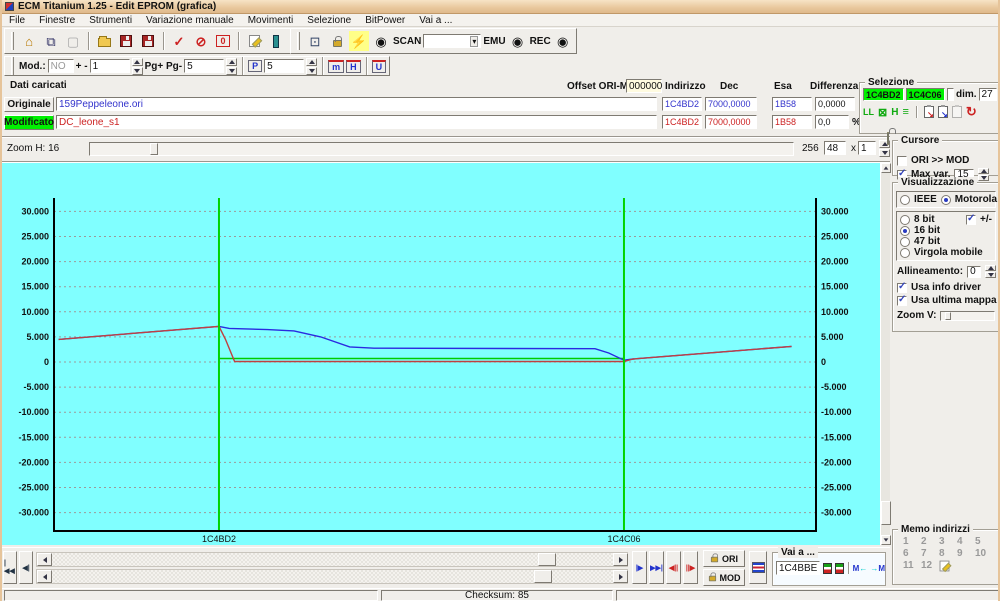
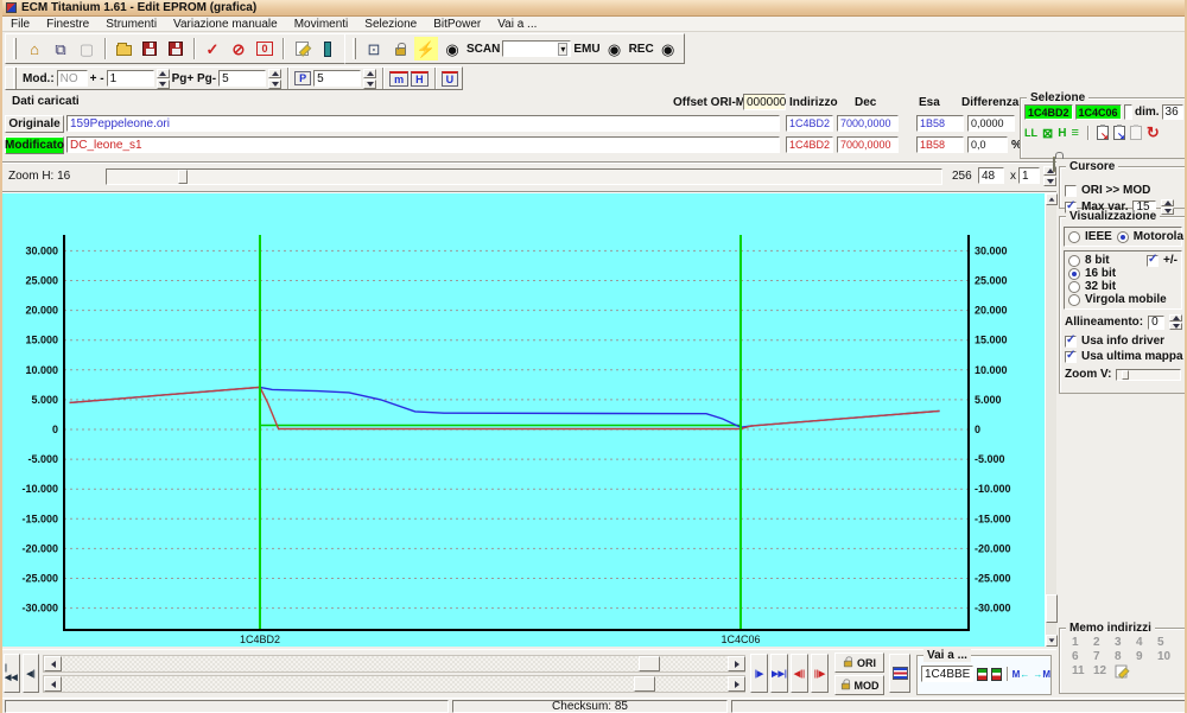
- ECM Titanium 1.25 - Edit EPROM (grafica)
+ ECM Titanium 1.61 - Edit EPROM (grafica)
  File
  Finestre
  Strumenti
  Variazione manuale
  Movimenti
  Selezione
  BitPower
  Vai a ...
  ⌂
  ⧉
  ▢
  ✓
  ⊘
  0
  ⊡
  ⚡
  ◉
  SCAN
  ▾
  EMU
  ◉
  REC
  ◉
  Mod.:
  NO
  + -
  1
  Pg+ Pg-
  5
  P
  5
  m
  H
  U
  Dati caricati
  Offset ORI-M
  000000
  Indirizzo
  Dec
  Esa
  Differenza
  Originale
  159Peppeleone.ori
  1C4BD2
  7000,0000
  1B58
  0,0000
  Modificato
  DC_leone_s1
  1C4BD2
  7000,0000
  1B58
  0,0
  %
  Selezione
  1C4BD2
  1C4C06
  dim.
- 27
+ 36
  LL
  ⊠
  H
  ≡
  ↘
  ↘
  ↻
  Zoom H: 16
  256
  48
  x
  1
  30.000
  30.000
  25.000
  25.000
  20.000
  20.000
  15.000
  15.000
  10.000
  10.000
  5.000
  5.000
  0
  0
  -5.000
  -5.000
  -10.000
  -10.000
  -15.000
  -15.000
  -20.000
  -20.000
  -25.000
  -25.000
  -30.000
  -30.000
  1C4BD2
  1C4C06
  Cursore
  ORI >> MOD
  Max var.
  15
  Visualizzazione
  IEEE
  Motorola
  8 bit
  +/-
  16 bit
- 47 bit
+ 32 bit
  Virgola mobile
  Allineamento:
  0
  Usa info driver
  Usa ultima mappa
  Zoom V:
  Memo indirizzi
  1
  2
  3
  4
  5
  6
  7
  8
  9
  10
  11
  12
  ORI
  MOD
  Vai a ...
  1C4BBE
  M←
  →M
  Checksum: 85
